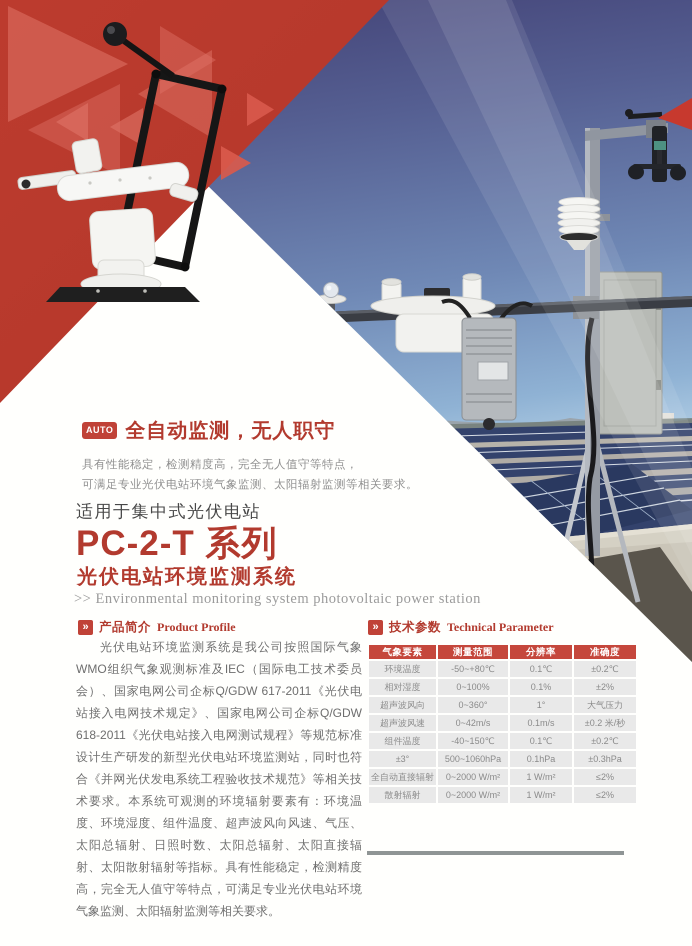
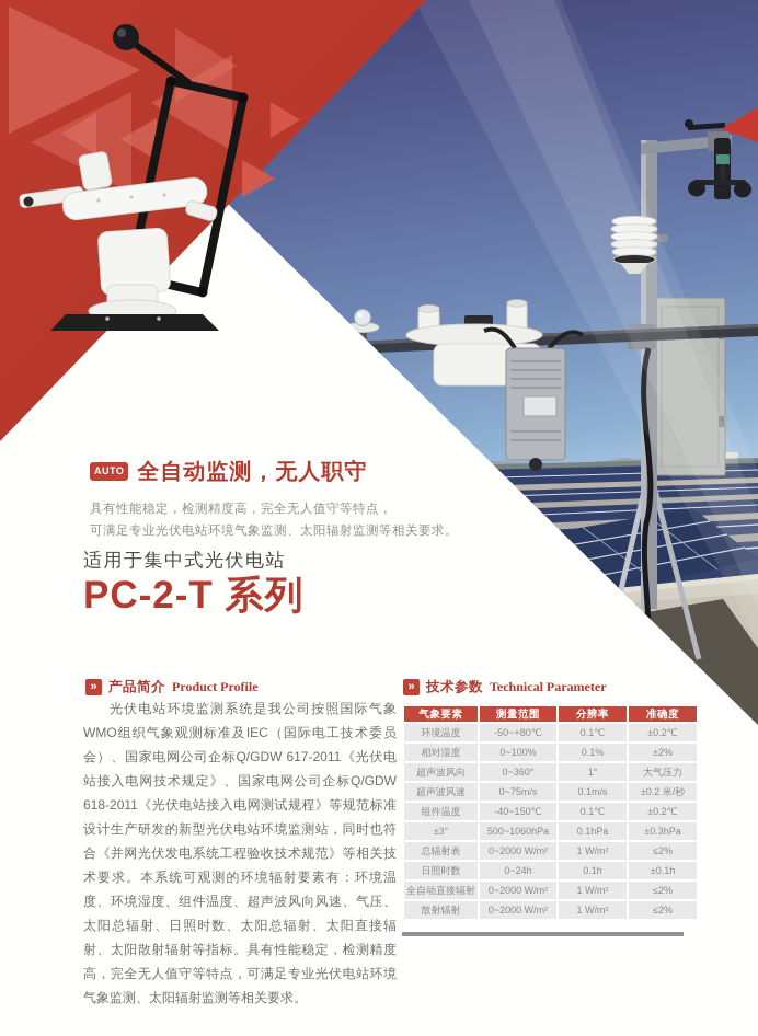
  AUTO
  全自动监测，无人职守
  具有性能稳定，检测精度高，完全无人值守等特点，
  可满足专业光伏电站环境气象监测、太阳辐射监测等相关要求。
  适用于集中式光伏电站
  PC-2-T 系列
- 光伏电站环境监测系统
- >> Environmental monitoring system photovoltaic power station
  »
  产品简介
  Product Profile
  光伏电站环境监测系统是我公司按照国际气象WMO组织气象观测标准及IEC（国际电工技术委员会）、国家电网公司企标Q/GDW 617-2011《光伏电站接入电网技术规定》、国家电网公司企标Q/GDW 618-2011《光伏电站接入电网测试规程》等规范标准设计生产研发的新型光伏电站环境监测站，同时也符合《并网光伏发电系统工程验收技术规范》等相关技术要求。本系统可观测的环境辐射要素有：环境温度、环境湿度、组件温度、超声波风向风速、气压、太阳总辐射、日照时数、太阳总辐射、太阳直接辐射、太阳散射辐射等指标。具有性能稳定，检测精度高，完全无人值守等特点，可满足专业光伏电站环境气象监测、太阳辐射监测等相关要求。
  »
  技术参数
  Technical Parameter
  气象要素	测量范围	分辨率	准确度
  环境温度	-50~+80℃	0.1℃	±0.2℃
  相对湿度	0~100%	0.1%	±2%
  超声波风向	0~360°	1°	大气压力
- 超声波风速	0~42m/s	0.1m/s	±0.2 米/秒
+ 超声波风速	0~75m/s	0.1m/s	±0.2 米/秒
  组件温度	-40~150℃	0.1℃	±0.2℃
  ±3°	500~1060hPa	0.1hPa	±0.3hPa
+ 总辐射表	0~2000 W/m²	1 W/m²	≤2%
+ 日照时数	0~24h	0.1h	±0.1h
  全自动直接辐射	0~2000 W/m²	1 W/m²	≤2%
  散射辐射	0~2000 W/m²	1 W/m²	≤2%
